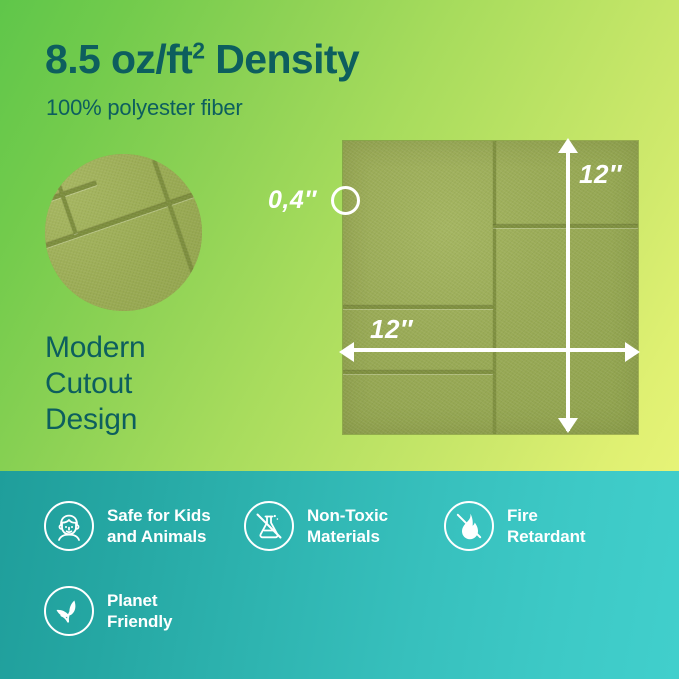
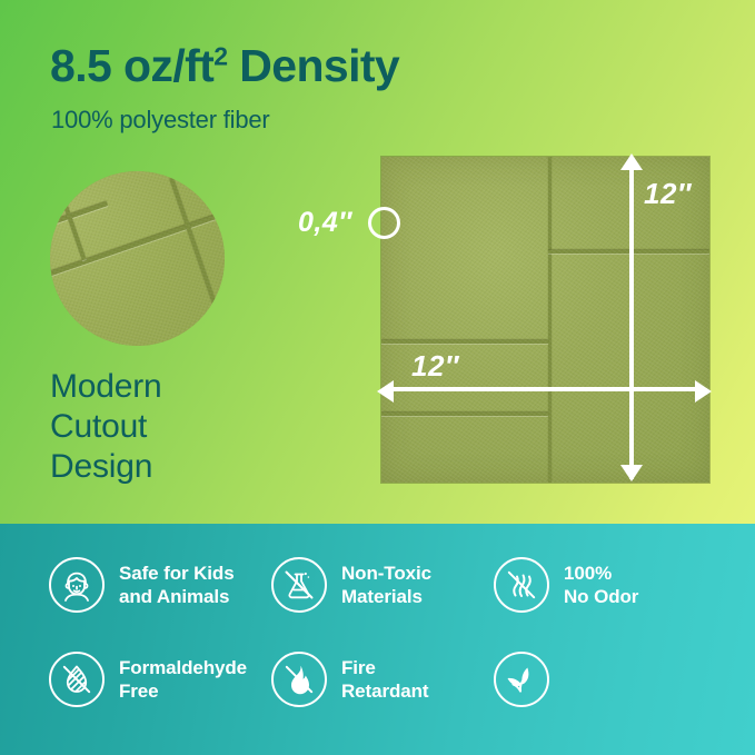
  8.5 oz/ft2 Density
  100% polyester fiber
  Modern
  Cutout
  Design
  12″
  12″
  0,4″
  Safe for Kids
  and Animals
  Non-Toxic
  Materials
+ 100%
+ No Odor
+ Formaldehyde
+ Free
  Fire
  Retardant
- Planet
- Friendly
